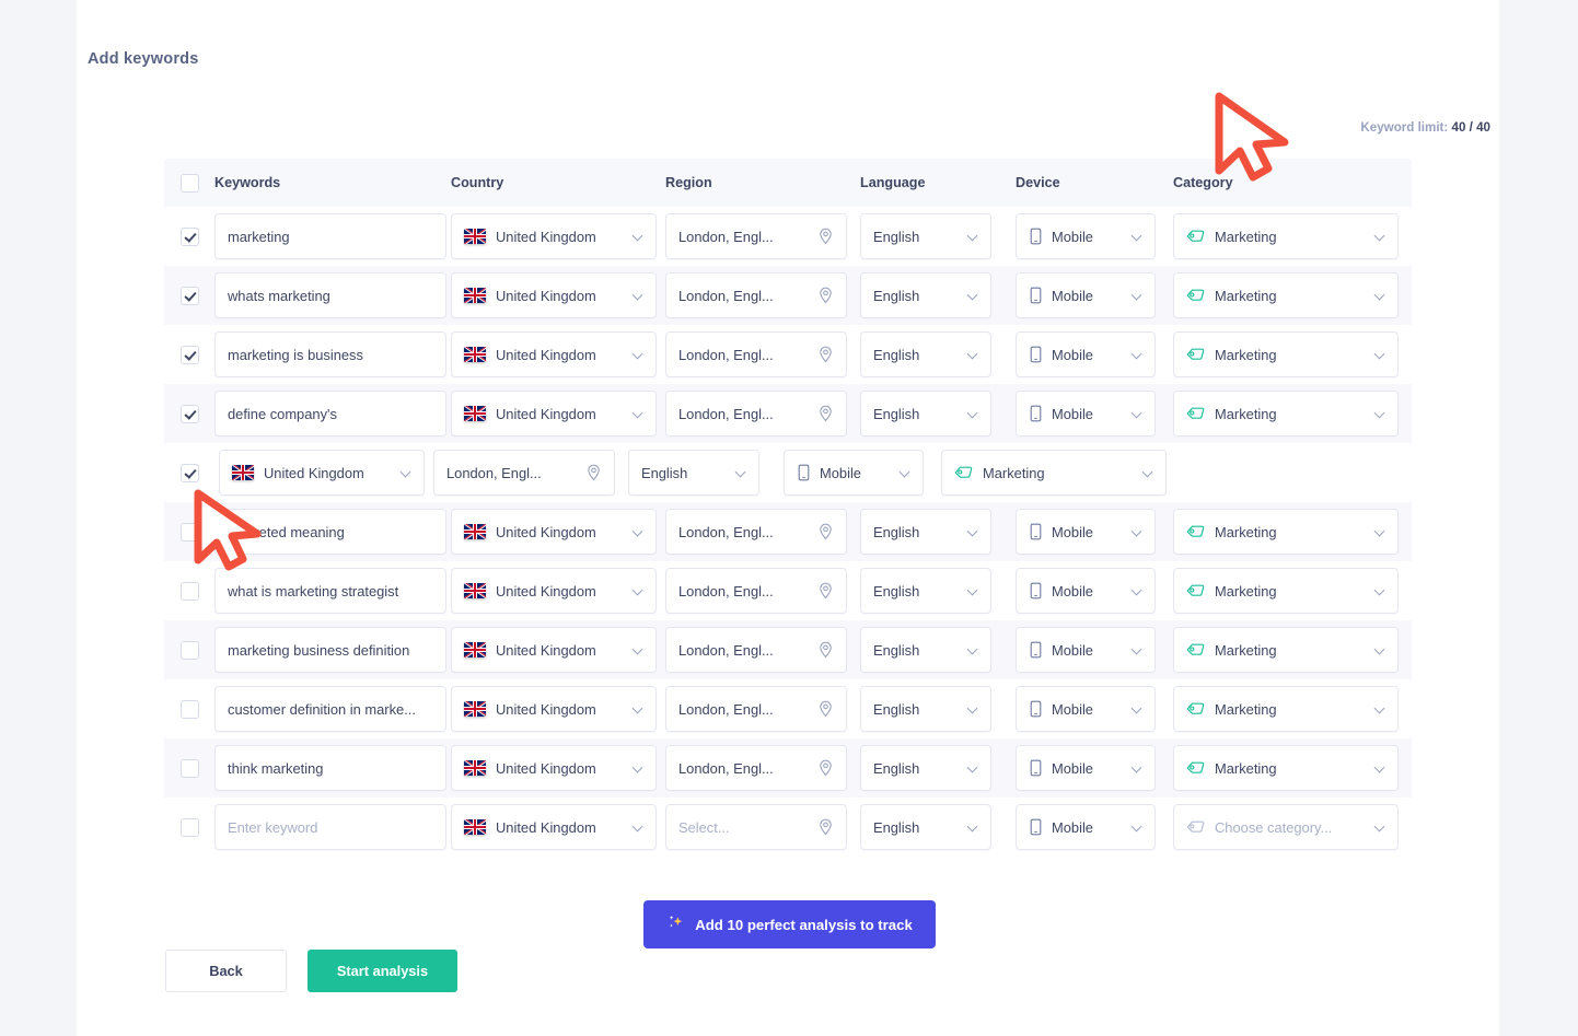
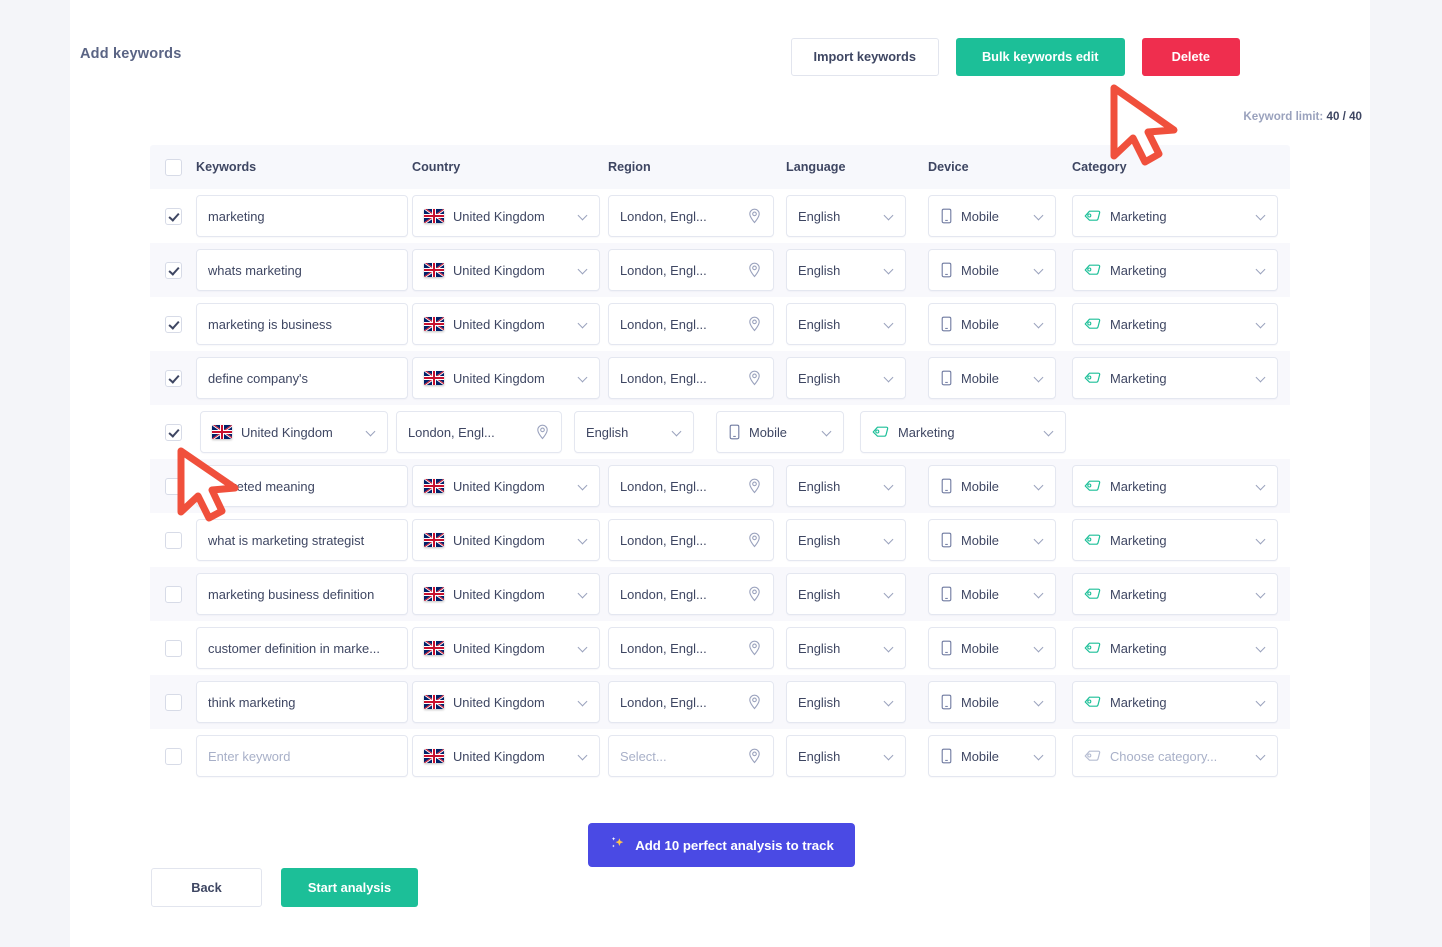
  Add keywords
+ Import keywords
+ Bulk keywords edit
+ Delete
  Keyword limit: 40 / 40
  Keywords
  Country
  Region
  Language
  Device
  Category
  marketing
  United Kingdom
  London, Engl...
  English
  Mobile
  Marketing
  whats marketing
  United Kingdom
  London, Engl...
  English
  Mobile
  Marketing
  marketing is business
  United Kingdom
  London, Engl...
  English
  Mobile
  Marketing
  define company's
  United Kingdom
  London, Engl...
  English
  Mobile
  Marketing
  United Kingdom
  London, Engl...
  English
  Mobile
  Marketing
  eted meaning
  United Kingdom
  London, Engl...
  English
  Mobile
  Marketing
  what is marketing strategist
  United Kingdom
  London, Engl...
  English
  Mobile
  Marketing
  marketing business definition
  United Kingdom
  London, Engl...
  English
  Mobile
  Marketing
  customer definition in marke...
  United Kingdom
  London, Engl...
  English
  Mobile
  Marketing
  think marketing
  United Kingdom
  London, Engl...
  English
  Mobile
  Marketing
  Enter keyword
  United Kingdom
  Select...
  English
  Mobile
  Choose category...
  Add 10 perfect analysis to track
  Back
  Start analysis
